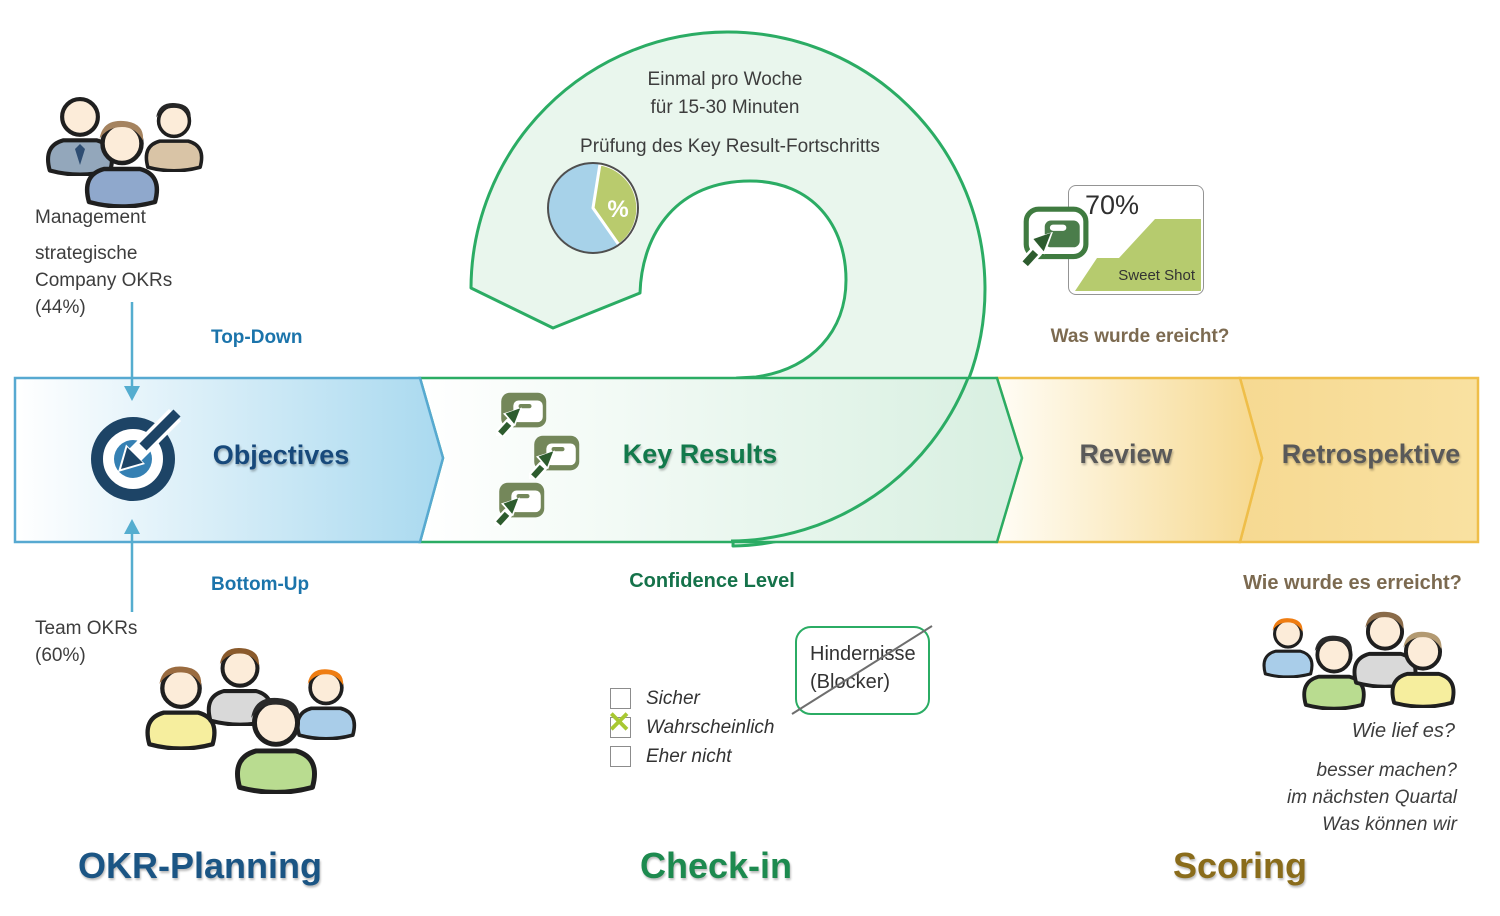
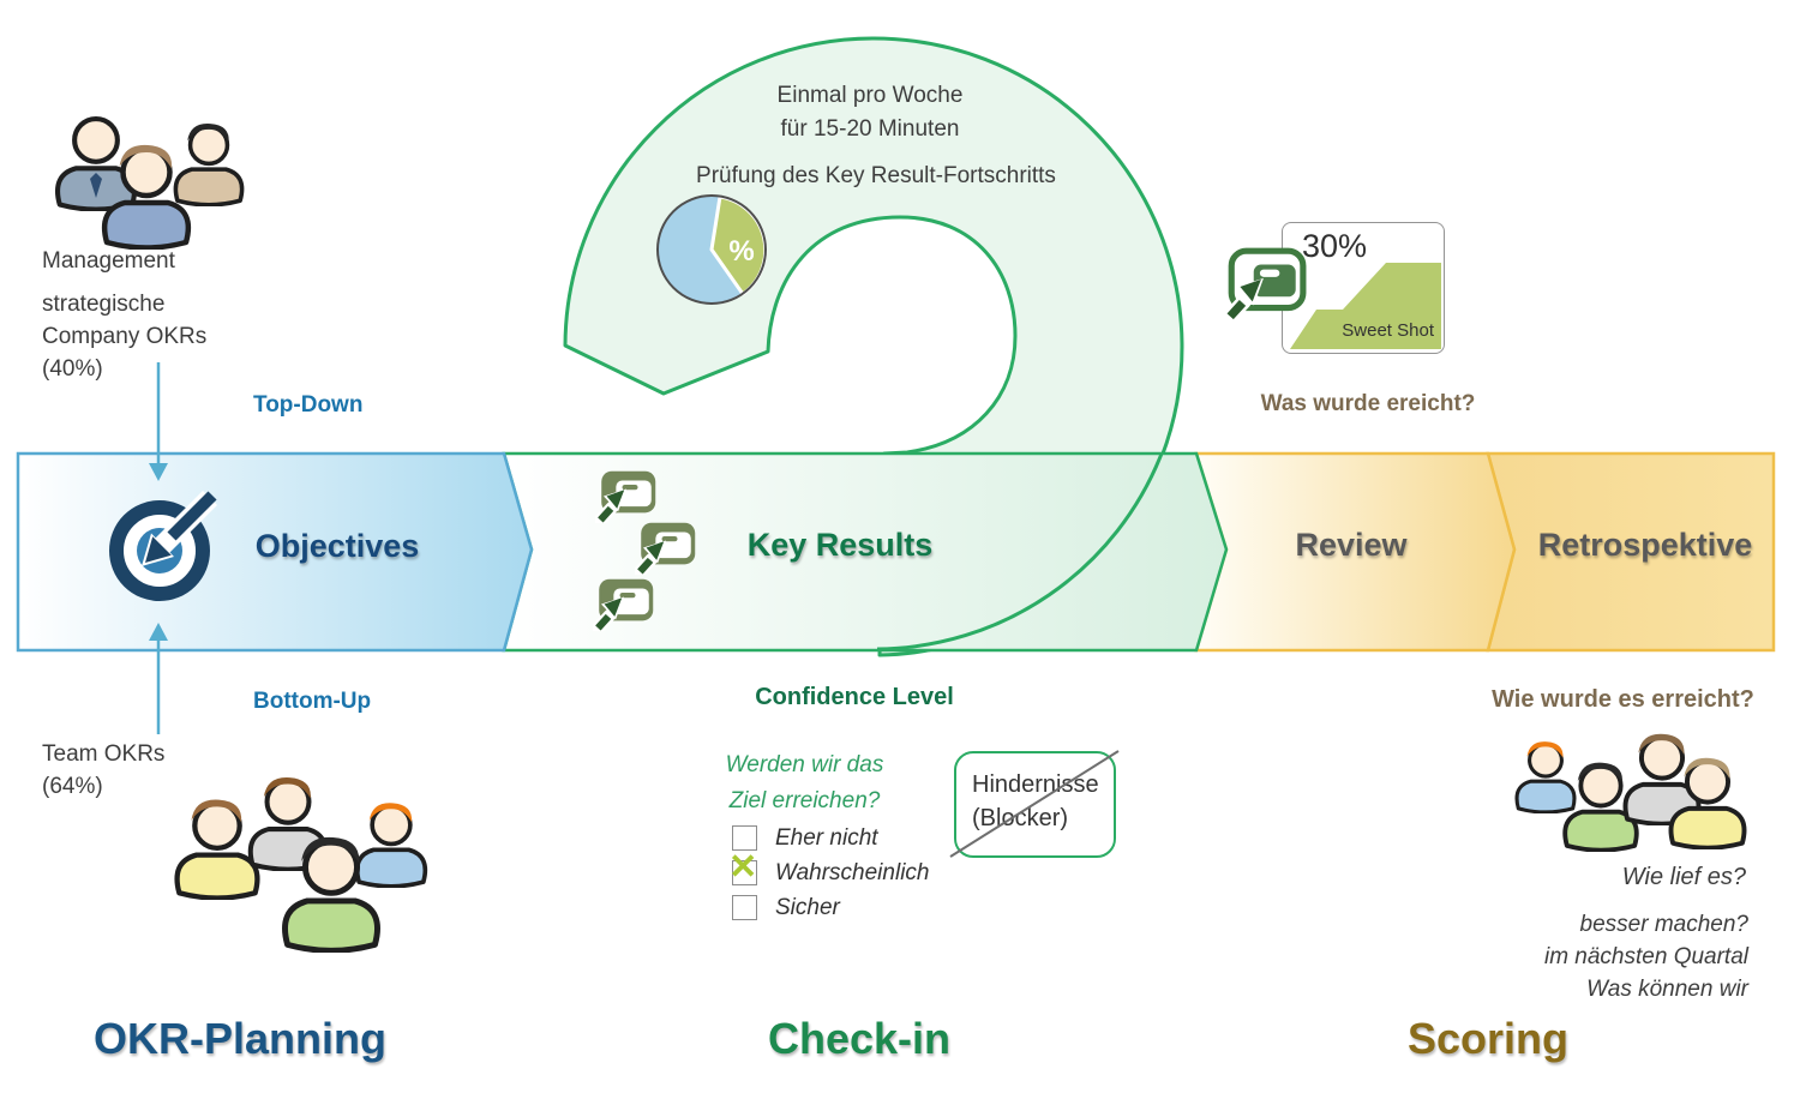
  %
  Management
  strategische
  Company OKRs
- (44%)
+ (40%)
  Top-Down
  Bottom-Up
  Team OKRs
- (60%)
+ (64%)
  Objectives
  Key Results
  Review
  Retrospektive
  Einmal pro Woche
- für 15-30 Minuten
+ für 15-20 Minuten
  Prüfung des Key Result-Fortschritts
  Confidence Level
+ Werden wir das
+ Ziel erreichen?
- Sicher
+ Eher nicht
  ✕
  Wahrscheinlich
- Eher nicht
+ Sicher
  Hindernisse
  (Blocker)
- 70%
+ 30%
  Sweet Shot
  Was wurde ereicht?
  Wie wurde es erreicht?
  Wie lief es?
  besser machen?
  im nächsten Quartal
  Was können wir
  OKR-Planning
  Check-in
  Scoring
